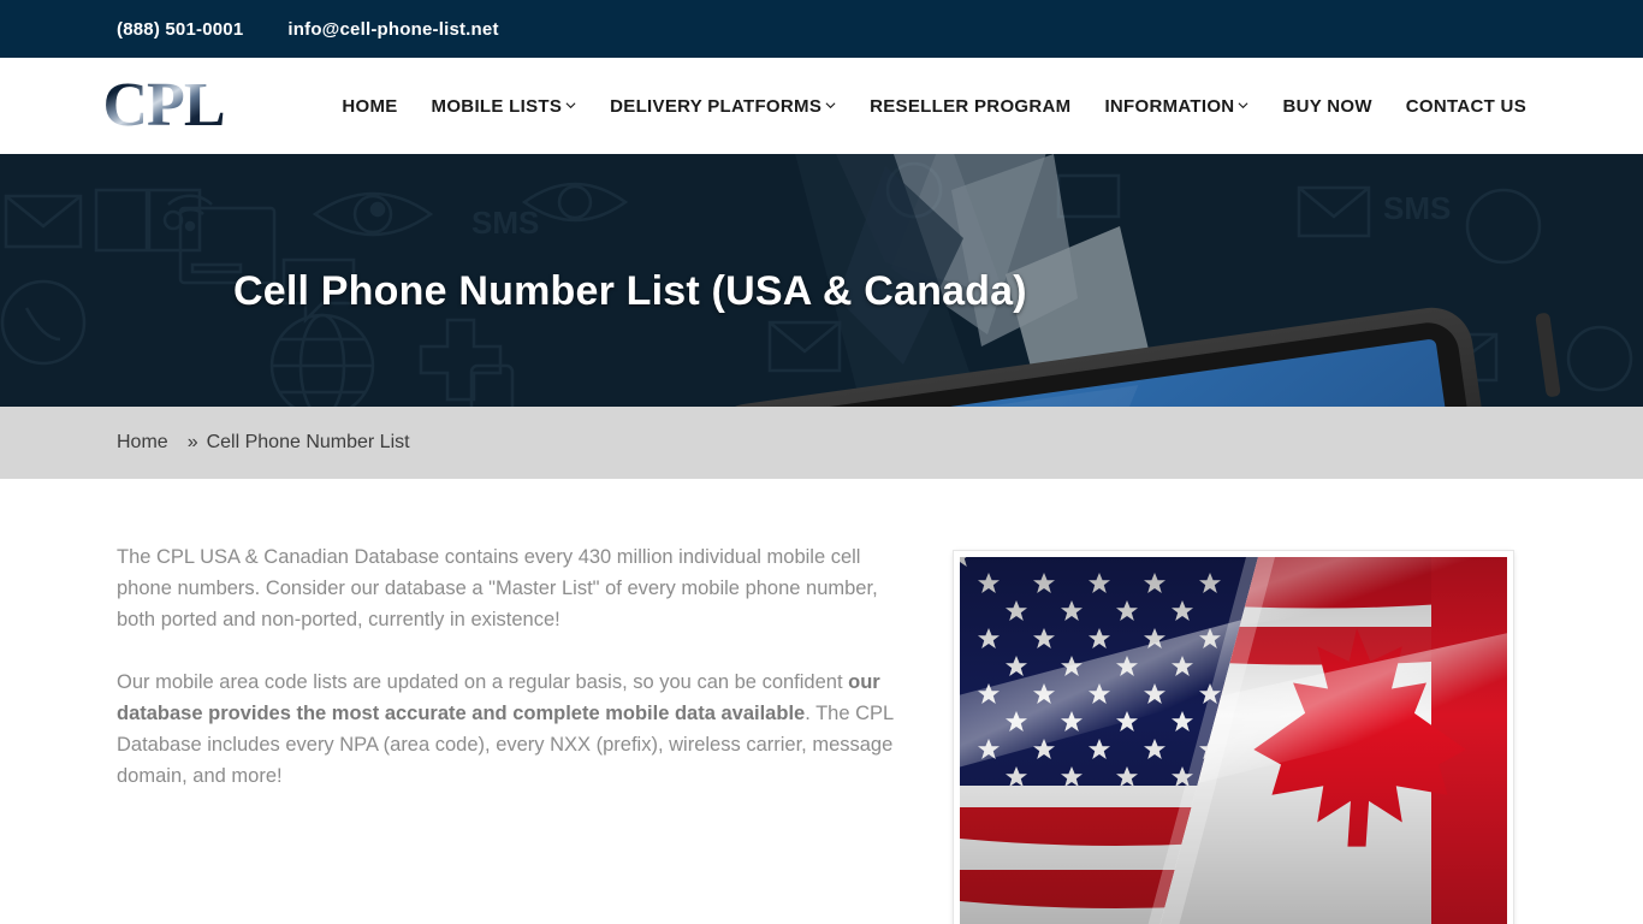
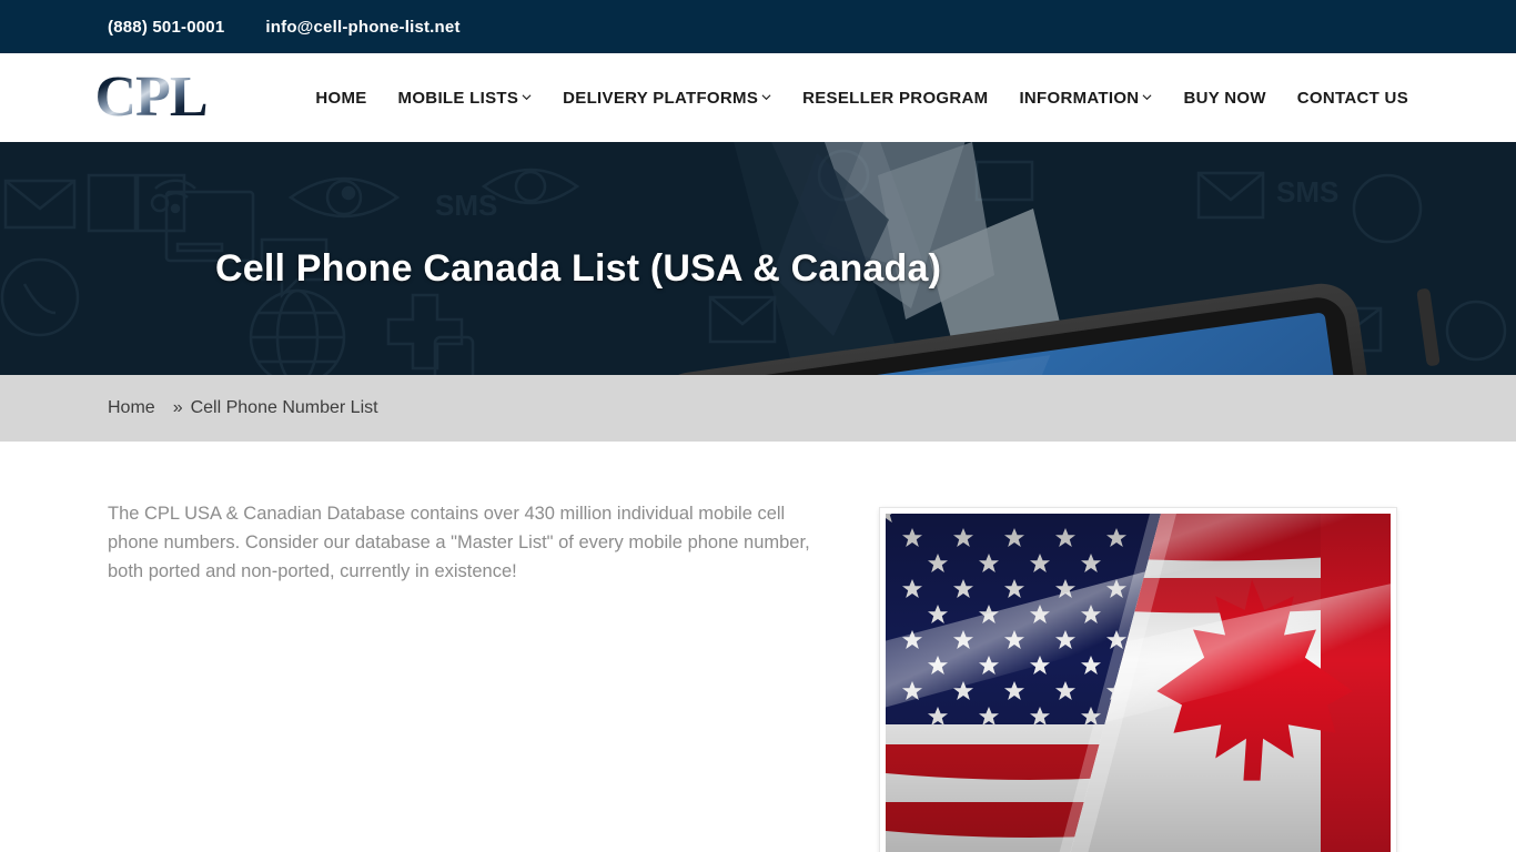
  (888) 501-0001
  info@cell-phone-list.net
  CPL
  HOME
  MOBILE LISTS
  DELIVERY PLATFORMS
  RESELLER PROGRAM
  INFORMATION
  BUY NOW
  CONTACT US
- Cell Phone Number List (USA & Canada)
+ Cell Phone Canada List (USA & Canada)
  Home
  »
  Cell Phone Number List
- The CPL USA & Canadian Database contains every 430 million individual mobile cell phone numbers. Consider our database a "Master List" of every mobile phone number, both ported and non-ported, currently in existence!
+ The CPL USA & Canadian Database contains over 430 million individual mobile cell phone numbers. Consider our database a "Master List" of every mobile phone number, both ported and non-ported, currently in existence!
- Our mobile area code lists are updated on a regular basis, so you can be confident our database provides the most accurate and complete mobile data available. The CPL Database includes every NPA (area code), every NXX (prefix), wireless carrier, message domain, and more!
